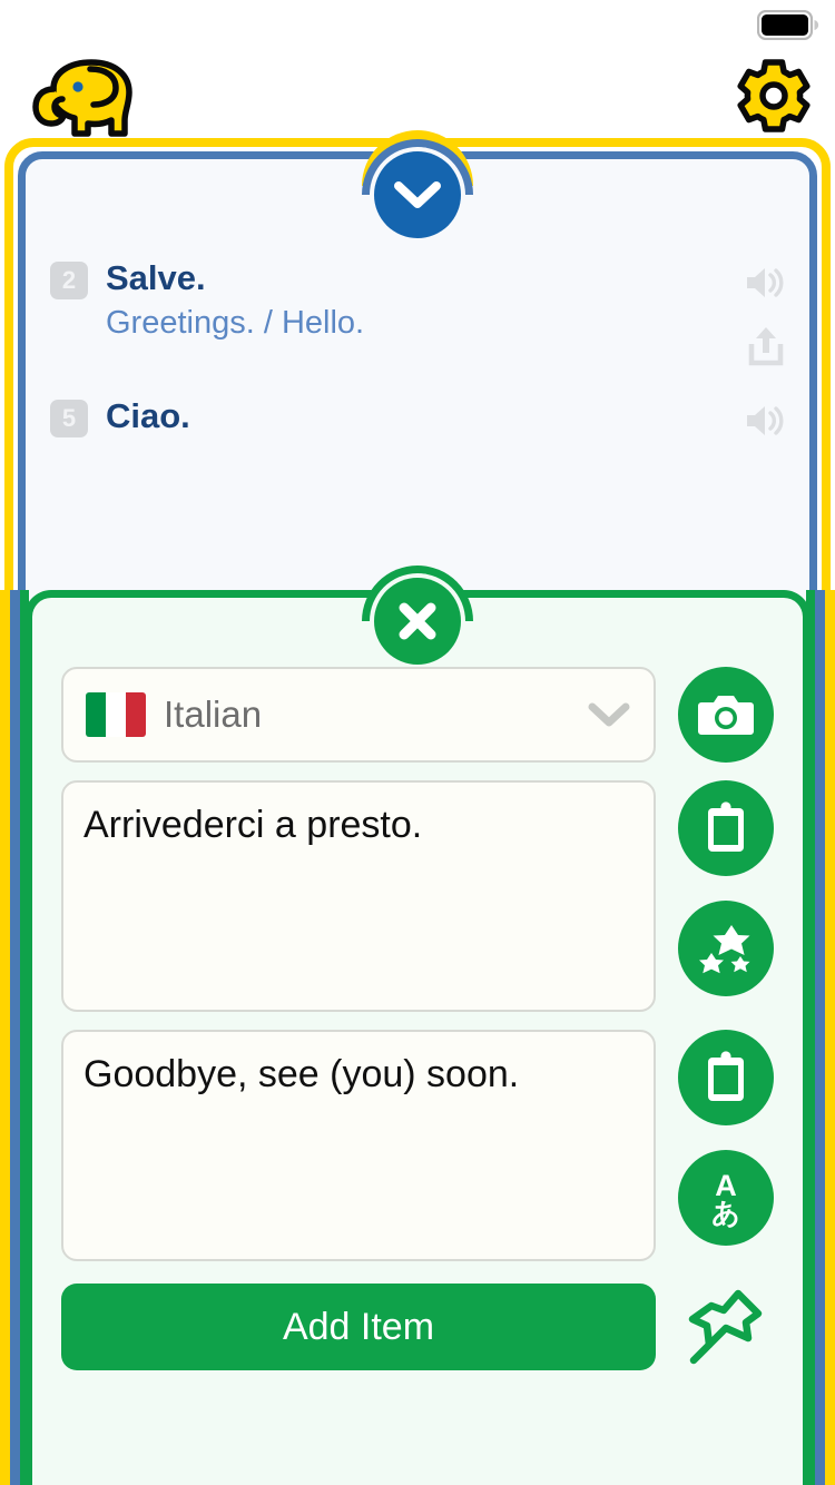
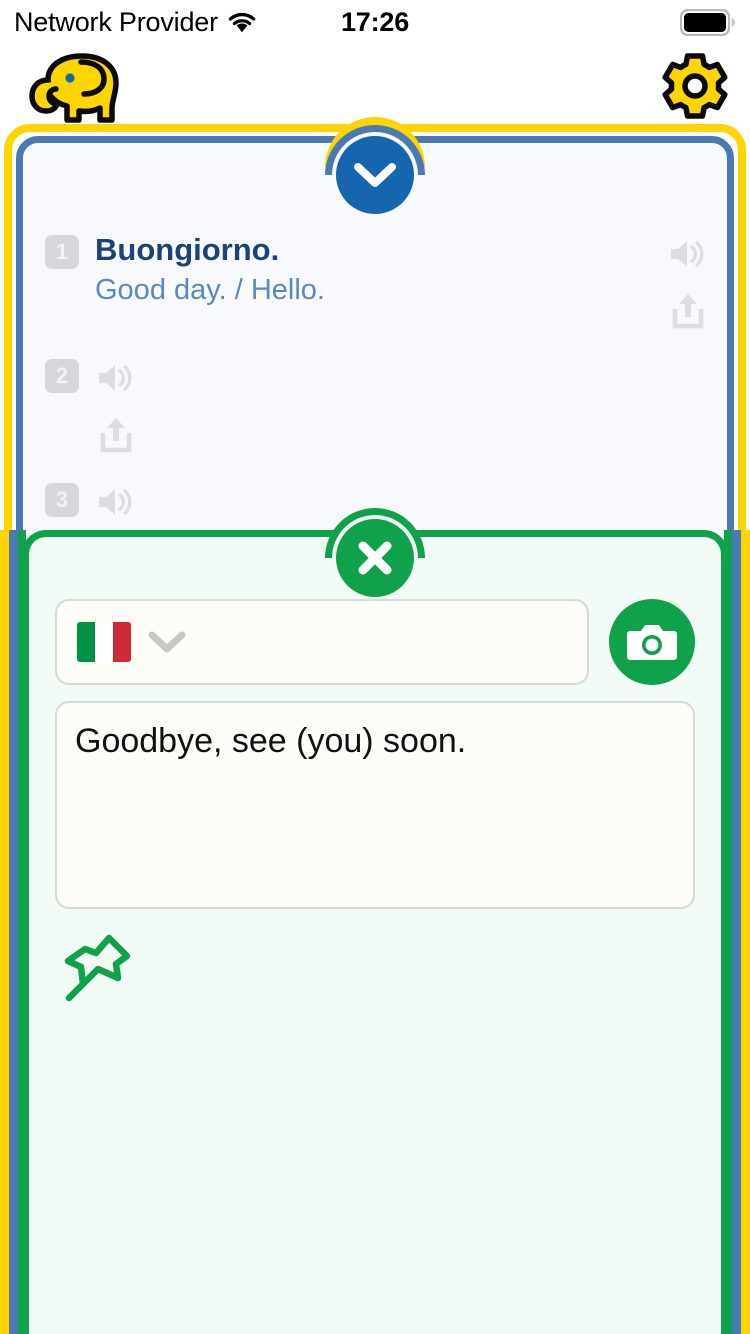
+ Network Provider
+ 17:26
+ 1
+ Buongiorno.
+ Good day. / Hello.
  2
- Salve.
- Greetings. / Hello.
- 5
+ 3
- Ciao.
- Italian
- Arrivederci a presto.
  Goodbye, see (you) soon.
- A
- あ
- Add Item
